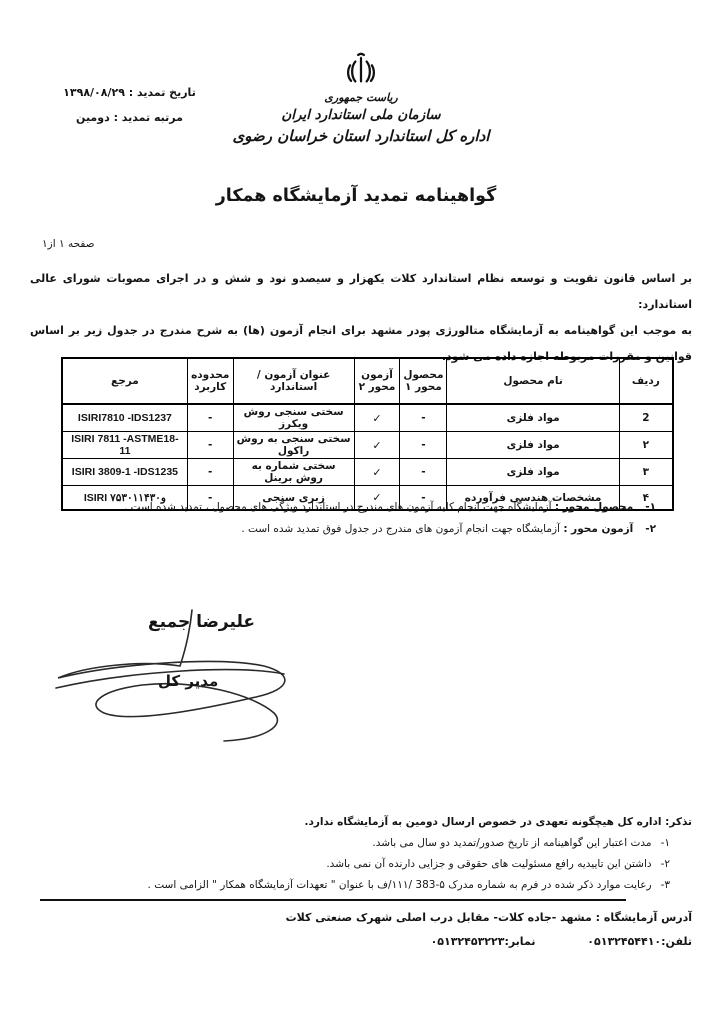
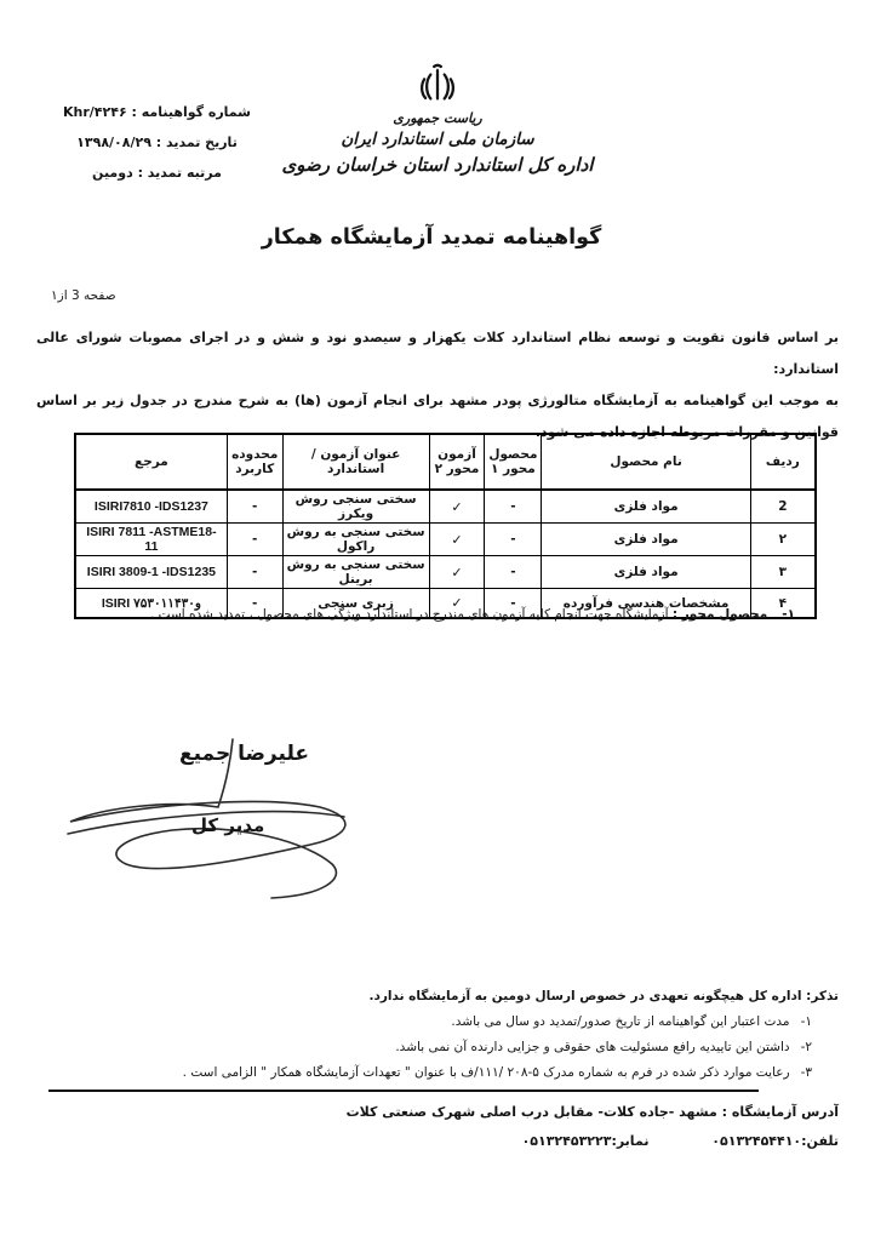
+ شماره گواهینامه : Khr/۴۲۴۶
  تاریخ تمدید : ۱۳۹۸/۰۸/۲۹
  مرتبه تمدید : دومین
  ریاست جمهوری
  سازمان ملی استاندارد ایران
  اداره کل استاندارد استان خراسان رضوی
  گواهینامه تمدید آزمایشگاه همکار
- صفحه ۱ از۱
+ صفحه 3 از۱
  بر اساس قانون تقویت و توسعه نظام استاندارد کلات یکهزار و سیصدو نود و شش و در اجرای مصوبات شورای عالی استاندارد:
  به موجب این گواهینامه به آزمایشگاه متالورژی پودر مشهد برای انجام آزمون (ها) به شرح مندرج در جدول زیر بر اساس قوانین و مقررات مربوطه اجازه داده می شود.
  ردیف	نام محصول	محصول محور ۱	آزمون محور ۲	عنوان آزمون / استاندارد	محدوده کاربرد	مرجع
  2	مواد فلزی	-	✓	سختی سنجی روش ویکرز	-	ISIRI7810 -IDS1237
  ۲	مواد فلزی	-	✓	سختی سنجی به روش راکول	-	ISIRI 7811 -ASTME18-11
- ۳	مواد فلزی	-	✓	سختی شماره به روش برینل	-	ISIRI 3809-1 -IDS1235
+ ۳	مواد فلزی	-	✓	سختی سنجی به روش برینل	-	ISIRI 3809-1 -IDS1235
  ۴	مشخصات هندسی فرآورده	-	✓	زبری سنجی	-	ISIRI ۷۵۳۰و۱۱۴۳۰
  ۱-محصول محور : آزمایشگاه جهت انجام کلیه آزمون های مندرج در استاندارد ویژگی های محصول ، تمدید شده است .
- ۲-آزمون محور : آزمایشگاه جهت انجام آزمون های مندرج در جدول فوق تمدید شده است .
  علیرضا جمیع
  مدیر کل
  تذکر: اداره کل هیچگونه تعهدی در خصوص ارسال دومین به آزمایشگاه ندارد.
  ۱-مدت اعتبار این گواهینامه از تاریخ صدور/تمدید دو سال می باشد.
  ۲-داشتن این تاییدیه رافع مسئولیت های حقوقی و جزایی دارنده آن نمی باشد.
- ۳-رعایت موارد ذکر شده در فرم به شماره مدرک ۵-383 /۱۱۱/ف با عنوان " تعهدات آزمایشگاه همکار " الزامی است .
+ ۳-رعایت موارد ذکر شده در فرم به شماره مدرک ۵-۲۰۸ /۱۱۱/ف با عنوان " تعهدات آزمایشگاه همکار " الزامی است .
  آدرس آزمایشگاه : مشهد -جاده کلات- مقابل درب اصلی شهرک صنعتی کلات
  تلفن:۰۵۱۳۲۴۵۴۴۱۰ نمابر:۰۵۱۳۲۴۵۳۲۲۳
